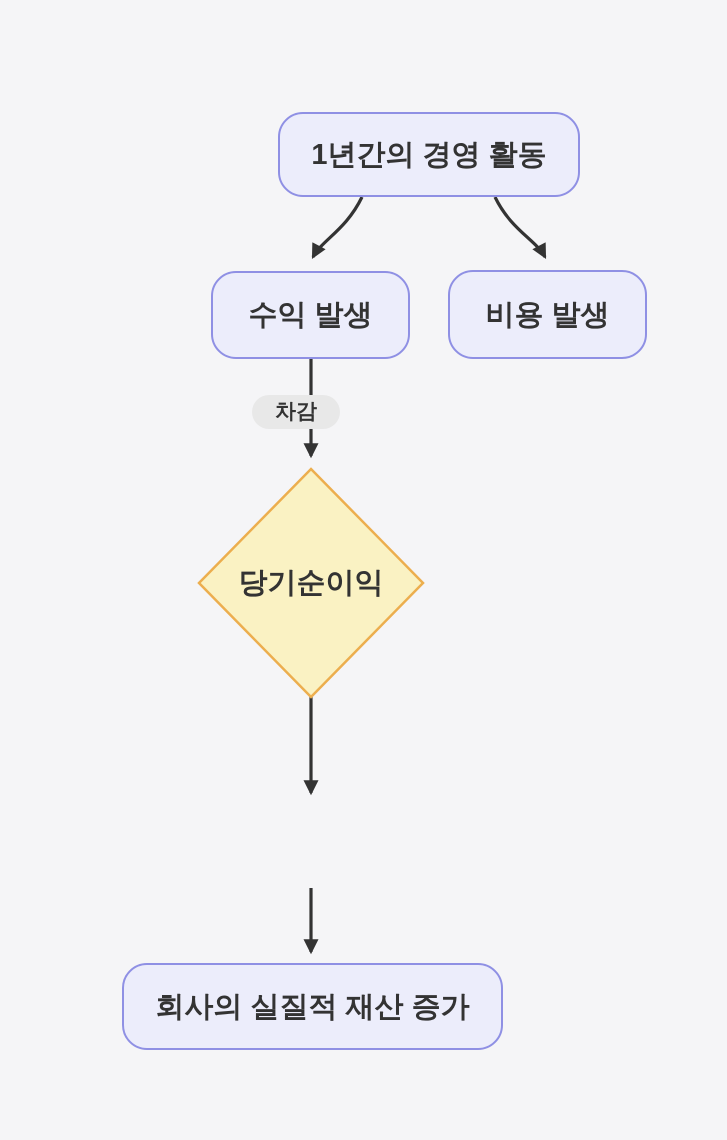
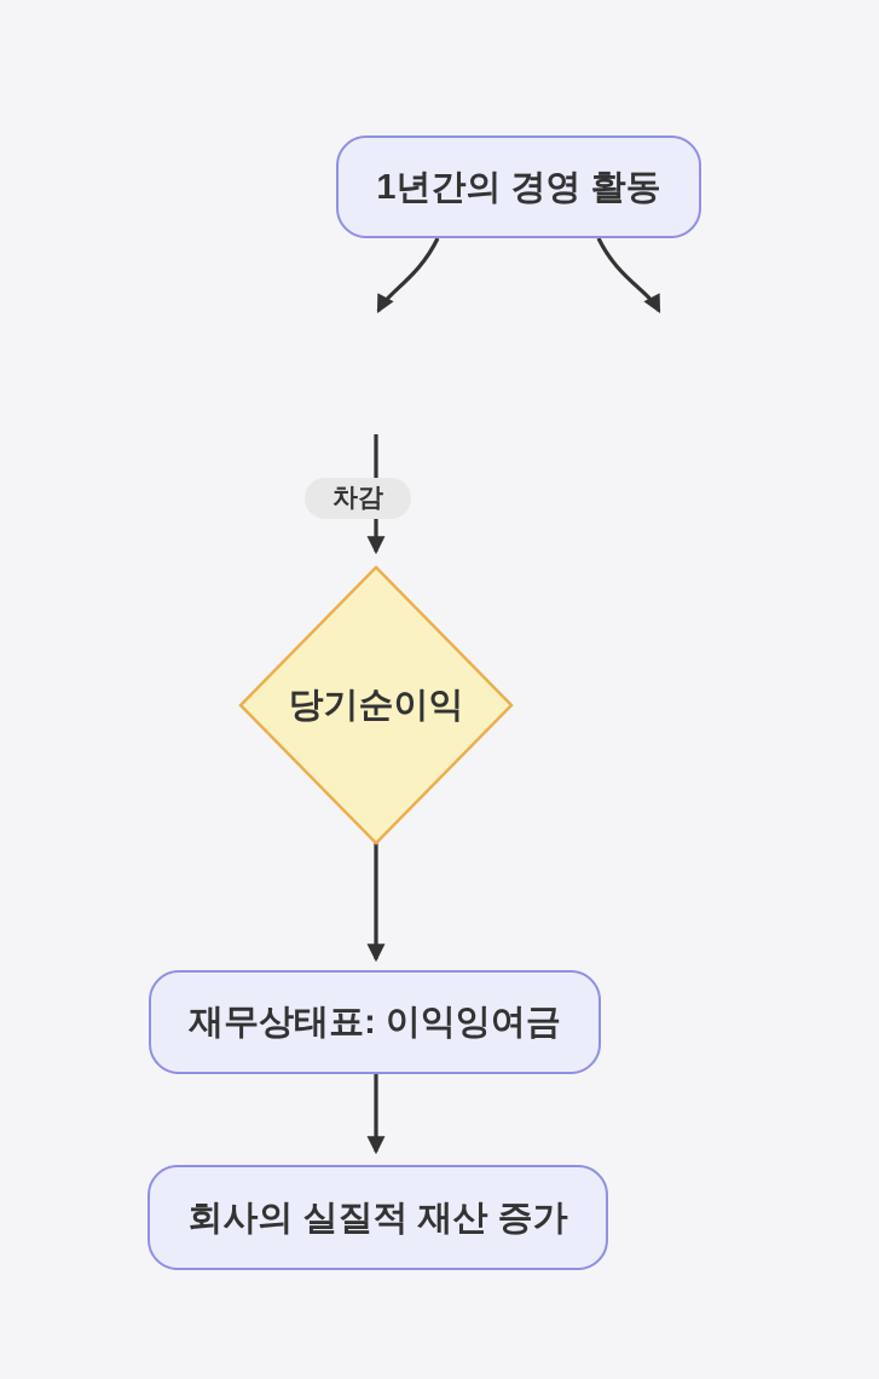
  1년간의 경영 활동
- 수익 발생
- 비용 발생
  당기순이익
  차감
+ 재무상태표: 이익잉여금
  회사의 실질적 재산 증가
